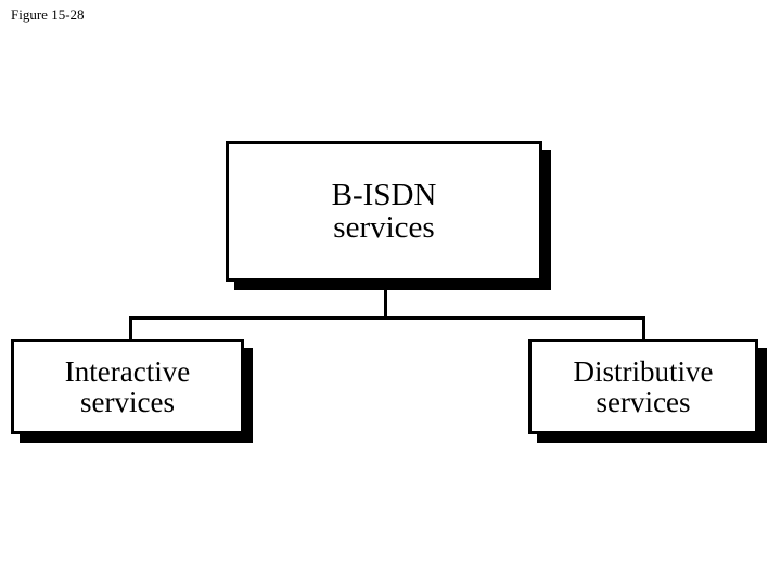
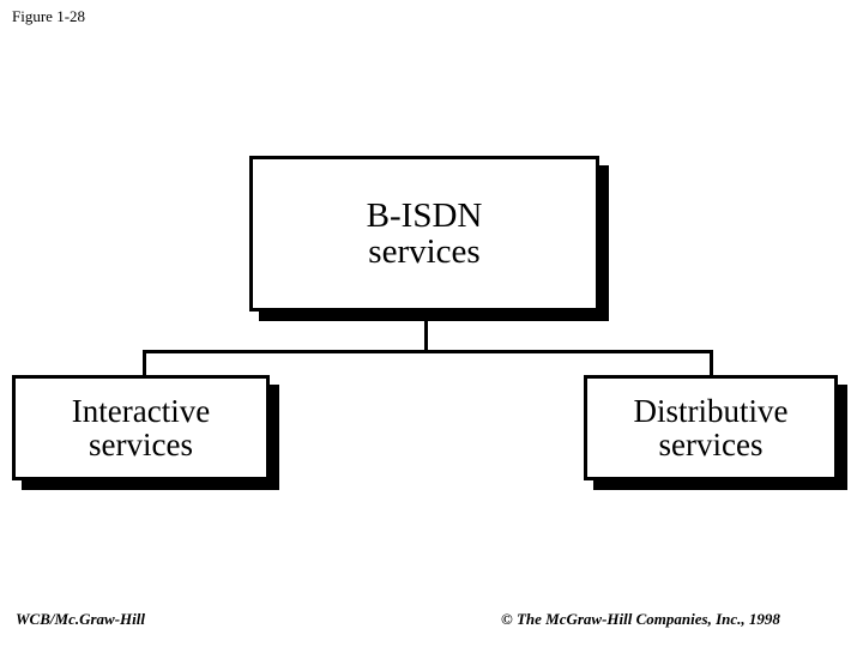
- Figure 15-28
+ Figure 1-28
  B-ISDN
  services
  Interactive
  services
  Distributive
  services
+ WCB/Mc.Graw-Hill
+ © The McGraw-Hill Companies, Inc., 1998
